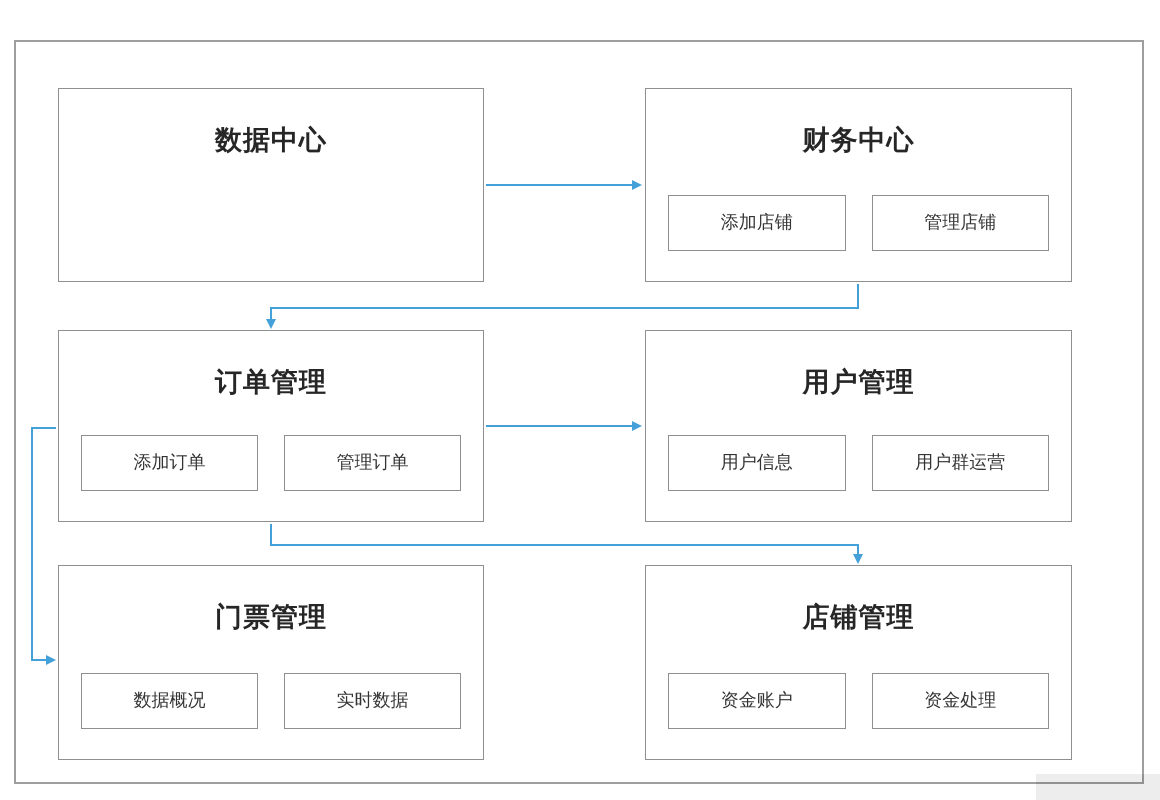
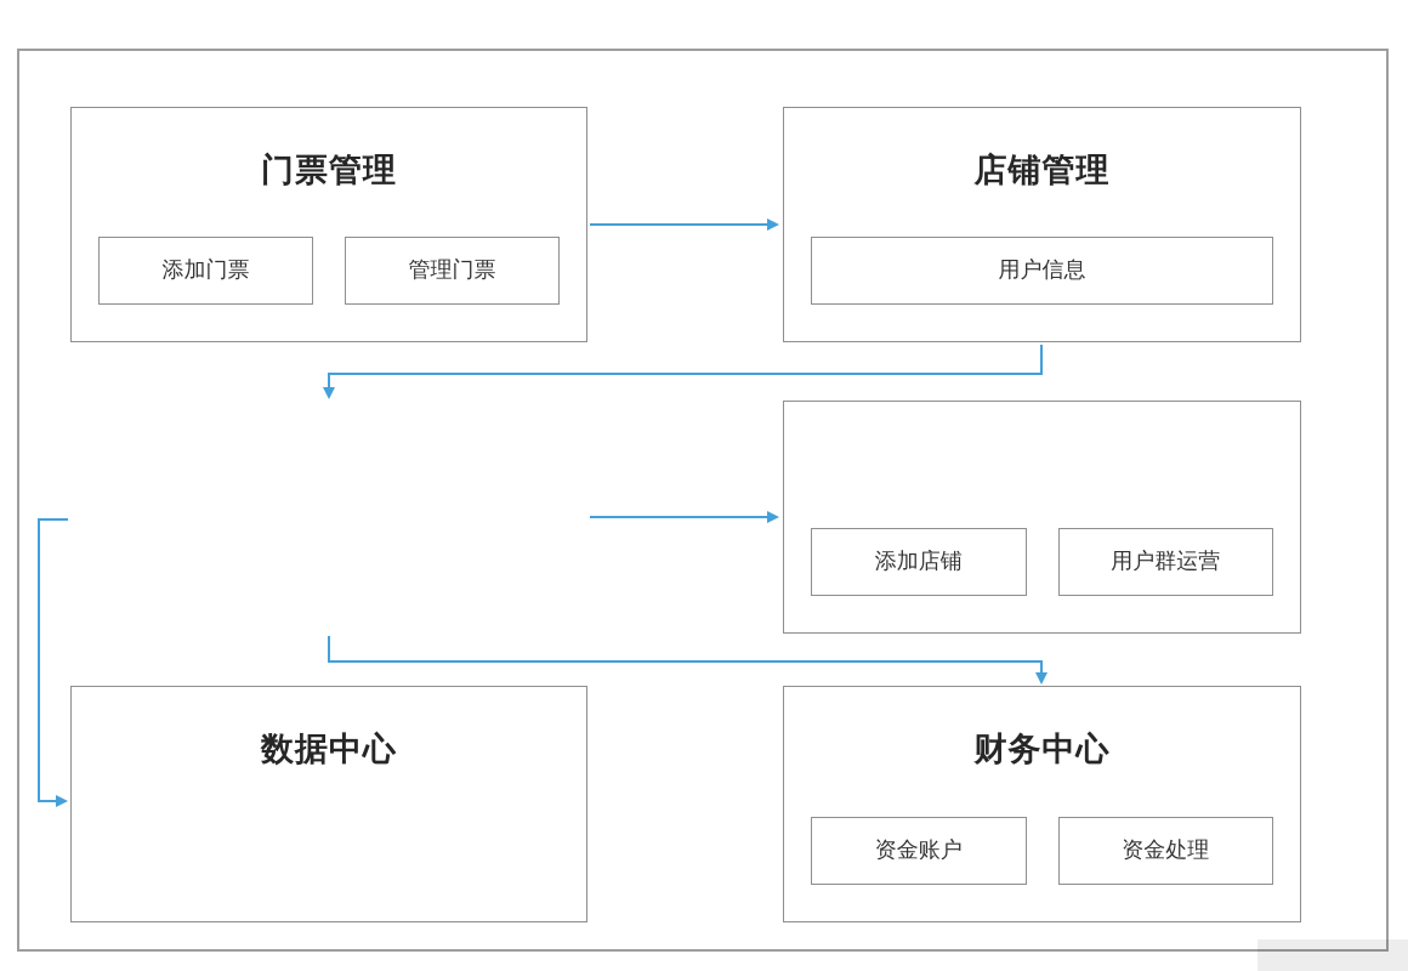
- 数据中心
+ 门票管理
+ 添加门票
+ 管理门票
- 财务中心
+ 店铺管理
- 添加店铺
+ 用户信息
- 管理店铺
- 订单管理
- 添加订单
- 管理订单
- 用户管理
- 用户信息
+ 添加店铺
  用户群运营
- 门票管理
+ 数据中心
- 数据概况
- 实时数据
- 店铺管理
+ 财务中心
  资金账户
  资金处理
